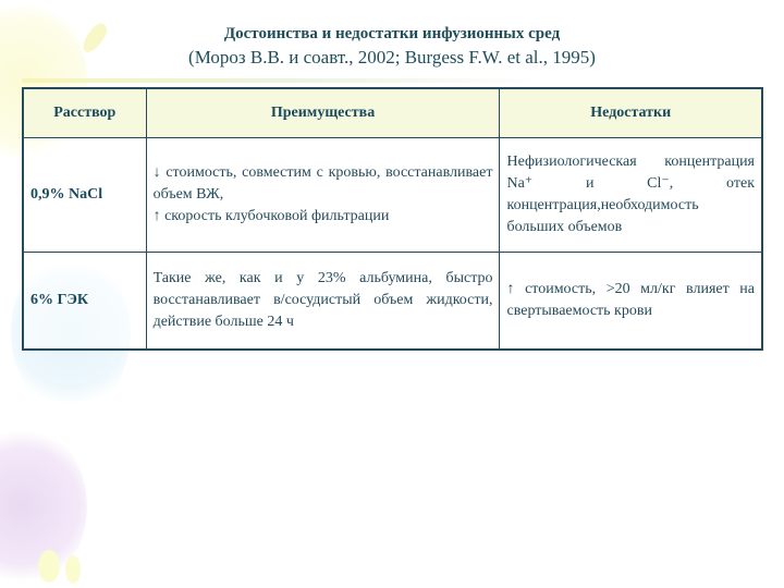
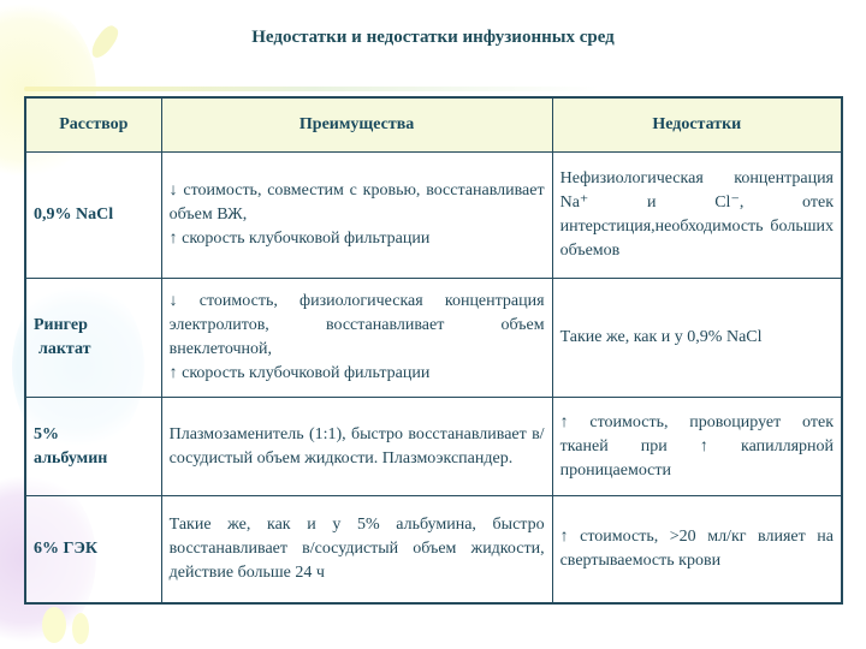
- Достоинства и недостатки инфузионных сред
+ Недостатки и недостатки инфузионных сред
- (Мороз В.В. и соавт., 2002; Burgess F.W. et al., 1995)
  Расствор	Преимущества	Недостатки
- 0,9% NaCl	↓ стоимость, совместим с кровью, восстанавливает объем ВЖ, ↑ скорость клубочковой фильтрации	Нефизиологическая концентрация Na⁺ и Cl⁻, отек концентрация,необходимость больших объемов
+ 0,9% NaCl	↓ стоимость, совместим с кровью, восстанавливает объем ВЖ, ↑ скорость клубочковой фильтрации	Нефизиологическая концентрация Na⁺ и Cl⁻, отек интерстиция,необходимость больших объемов
+ Рингер лактат	↓ стоимость, физиологическая концентрация электролитов, восстанавливает объем внеклеточной, ↑ скорость клубочковой фильтрации	Такие же, как и у 0,9% NaCl
+ 5% альбумин	Плазмозаменитель (1:1), быстро восстанавливает в/сосудистый объем жидкости. Плазмоэкспандер.	↑ стоимость, провоцирует отек тканей при ↑ капиллярной проницаемости
- 6% ГЭК	Такие же, как и у 23% альбумина, быстро восстанавливает в/сосудистый объем жидкости, действие больше 24 ч	↑ стоимость, >20 мл/кг влияет на свертываемость крови
+ 6% ГЭК	Такие же, как и у 5% альбумина, быстро восстанавливает в/сосудистый объем жидкости, действие больше 24 ч	↑ стоимость, >20 мл/кг влияет на свертываемость крови
